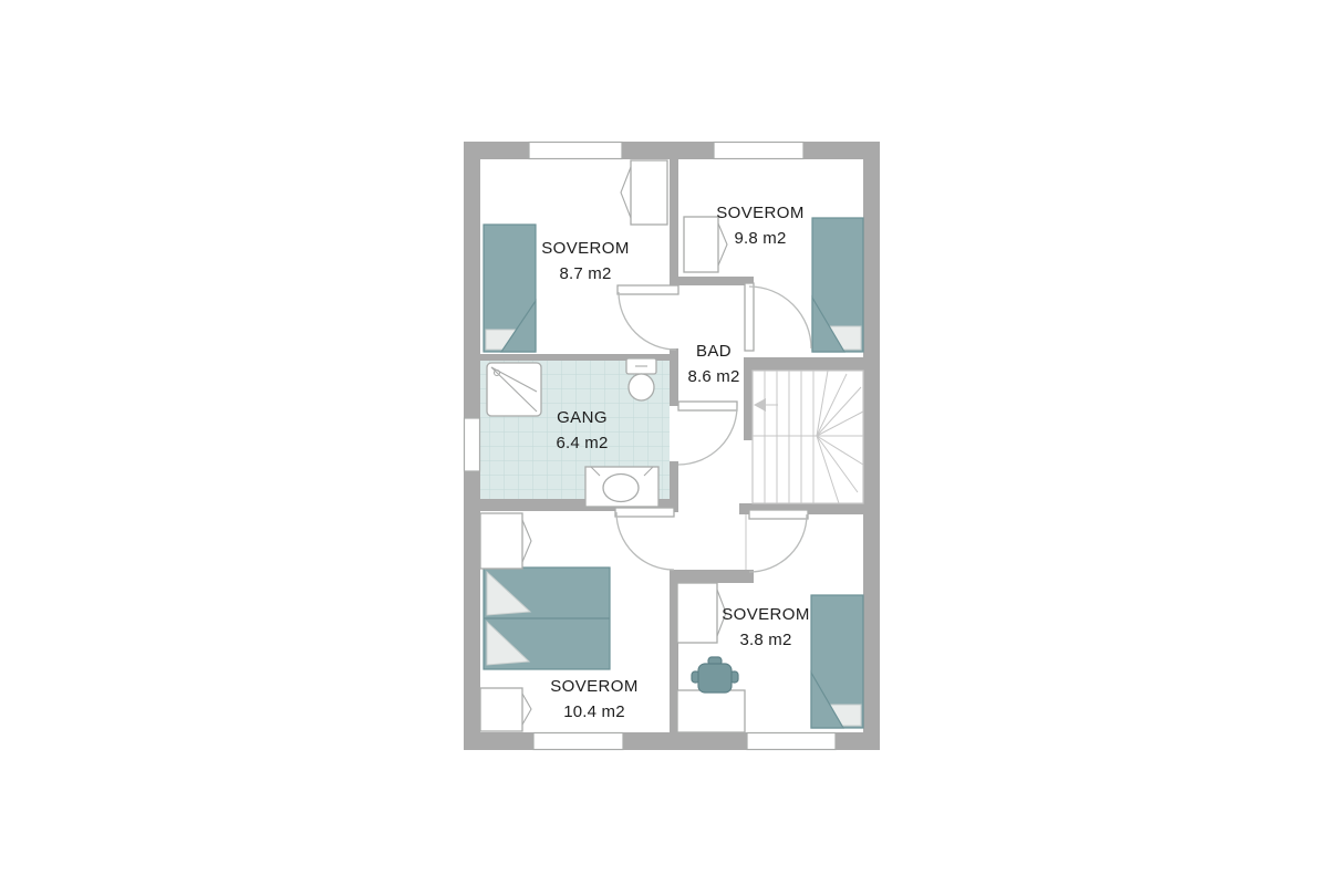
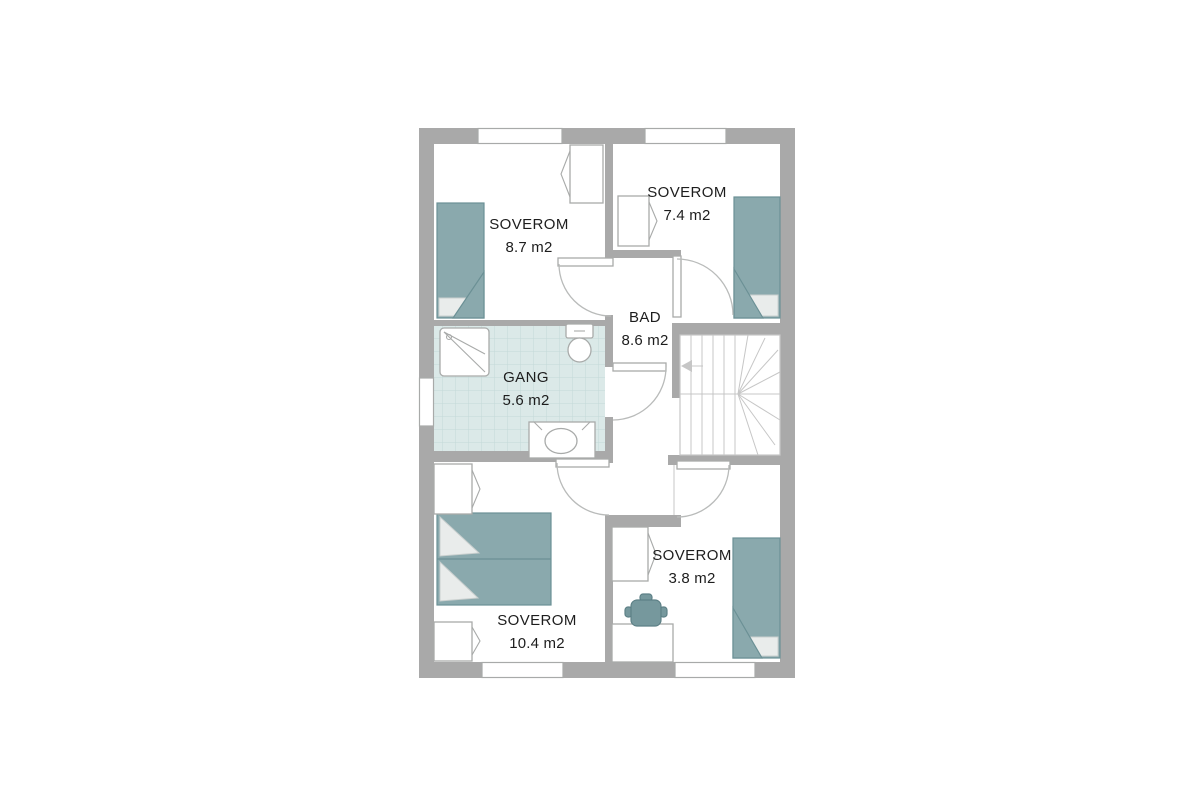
  SOVEROM
  8.7 m2
  SOVEROM
- 9.8 m2
+ 7.4 m2
  BAD
  8.6 m2
  GANG
- 6.4 m2
+ 5.6 m2
  SOVEROM
  10.4 m2
  SOVEROM
  3.8 m2
